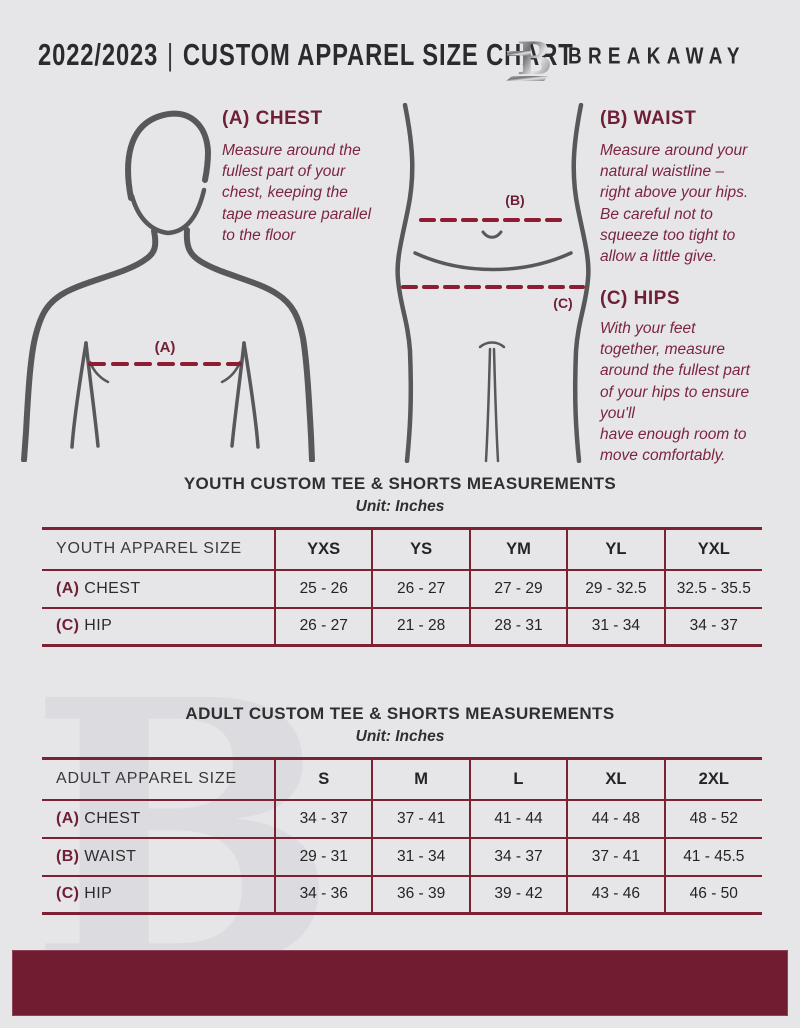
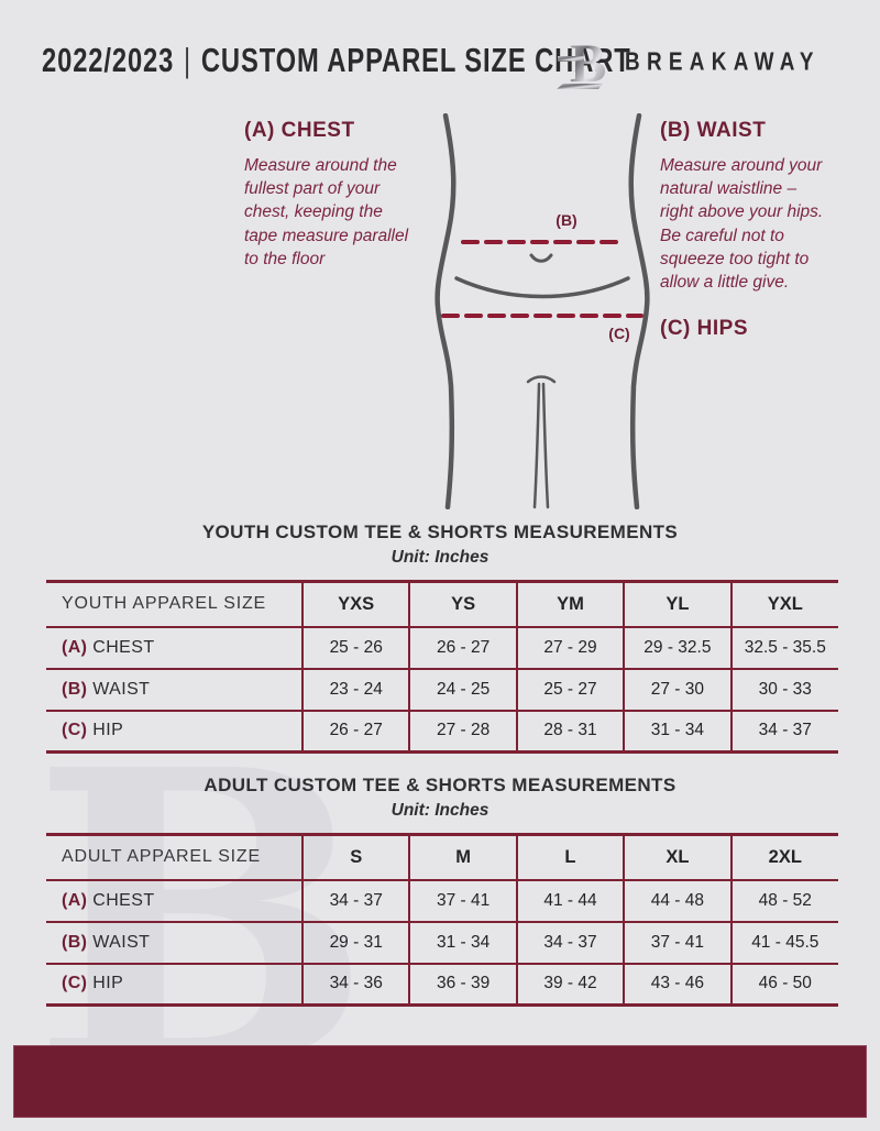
  B
  2022/2023 | CUSTOM APPAREL SIZE CRT
  B
  BREAKAWAY
- (A)
  (B)
  (C)
  (A) CHEST
  Measure around the
  fullest part of your
  chest, keeping the
  tape measure parallel
  to the floor
  (B) WAIST
  Measure around your
  natural waistline –
  right above your hips.
  Be careful not to
  squeeze too tight to
  allow a little give.
  (C) HIPS
- With your feet
- together, measure
- around the fullest part
- of your hips to ensure
- you'll
- have enough room to
- move comfortably.
  YOUTH CUSTOM TEE & SHORTS MEASUREMENTS
  Unit: Inches
  YOUTH APPAREL SIZE	YXS	YS	YM	YL	YXL
  (A) CHEST	25 - 26	26 - 27	27 - 29	29 - 32.5	32.5 - 35.5
+ (B) WAIST	23 - 24	24 - 25	25 - 27	27 - 30	30 - 33
- (C) HIP	26 - 27	21 - 28	28 - 31	31 - 34	34 - 37
+ (C) HIP	26 - 27	27 - 28	28 - 31	31 - 34	34 - 37
  ADULT CUSTOM TEE & SHORTS MEASUREMENTS
  Unit: Inches
  ADULT APPAREL SIZE	S	M	L	XL	2XL
  (A) CHEST	34 - 37	37 - 41	41 - 44	44 - 48	48 - 52
  (B) WAIST	29 - 31	31 - 34	34 - 37	37 - 41	41 - 45.5
  (C) HIP	34 - 36	36 - 39	39 - 42	43 - 46	46 - 50
